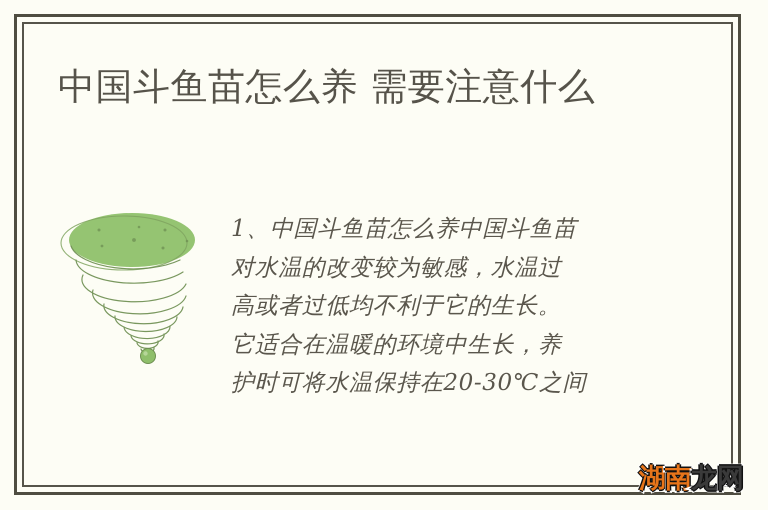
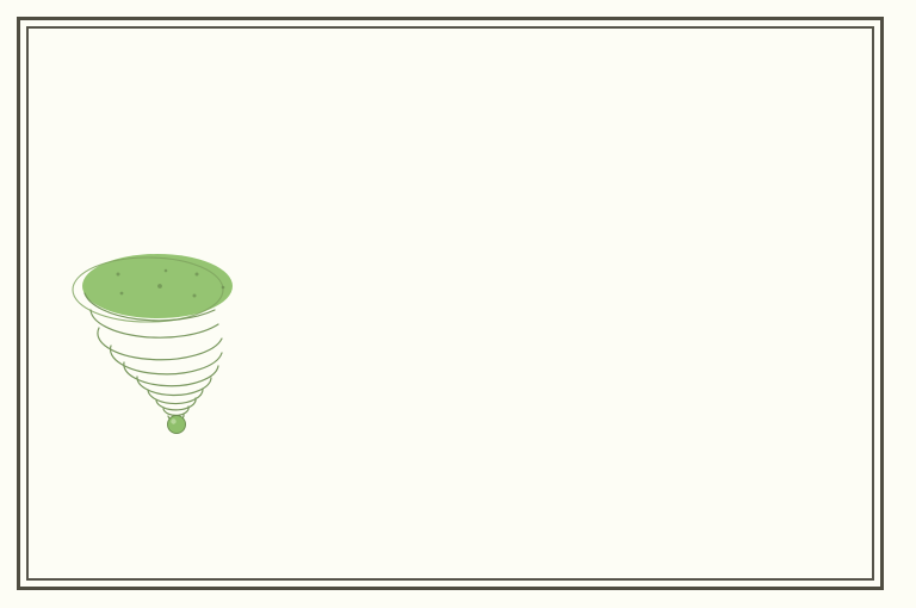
- 中国斗鱼苗怎么养 需要注意什么
- 1、中国斗鱼苗怎么养中国斗鱼苗
- 对水温的改变较为敏感，水温过
- 高或者过低均不利于它的生长。
- 它适合在温暖的环境中生长，养
- 护时可将水温保持在20-30℃之间
- 湖
- 南
- 龙
- 网
